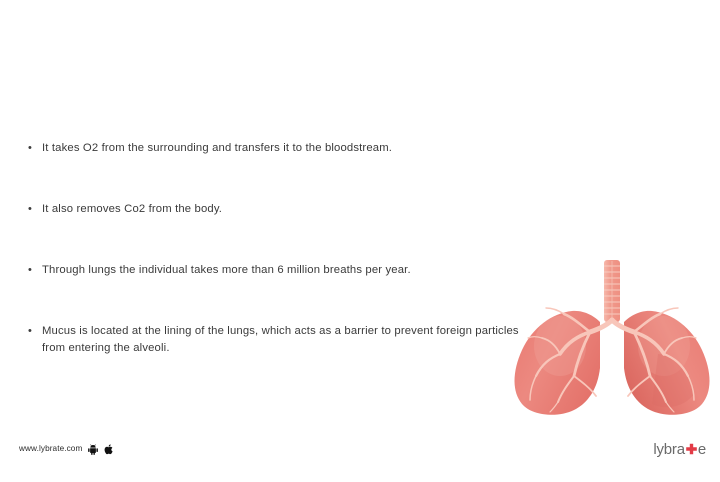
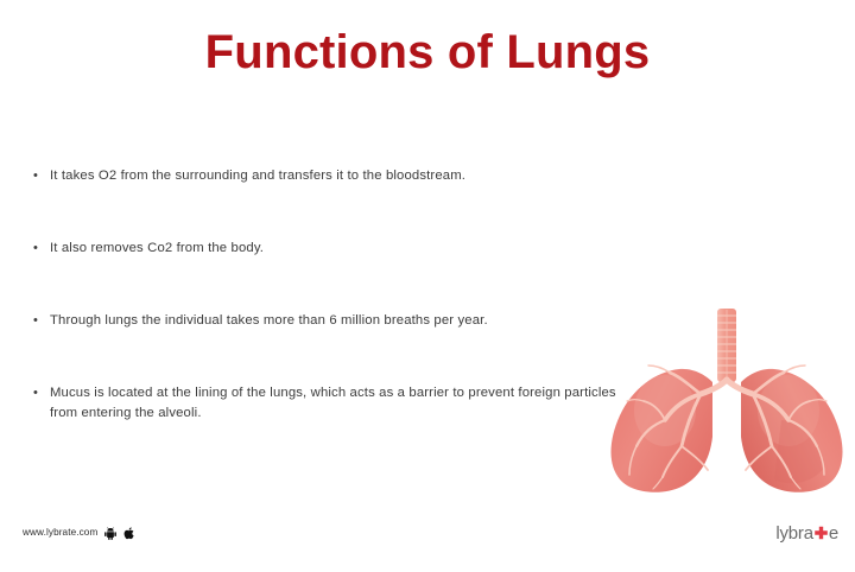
+ Functions of Lungs
  •
  It takes O2 from the surrounding and transfers it to the bloodstream.
  •
  It also removes Co2 from the body.
  •
  Through lungs the individual takes more than 6 million breaths per year.
  •
  Mucus is located at the lining of the lungs, which acts as a barrier to prevent foreign particles from entering the alveoli.
  www.lybrate.com
  lybra
  e
